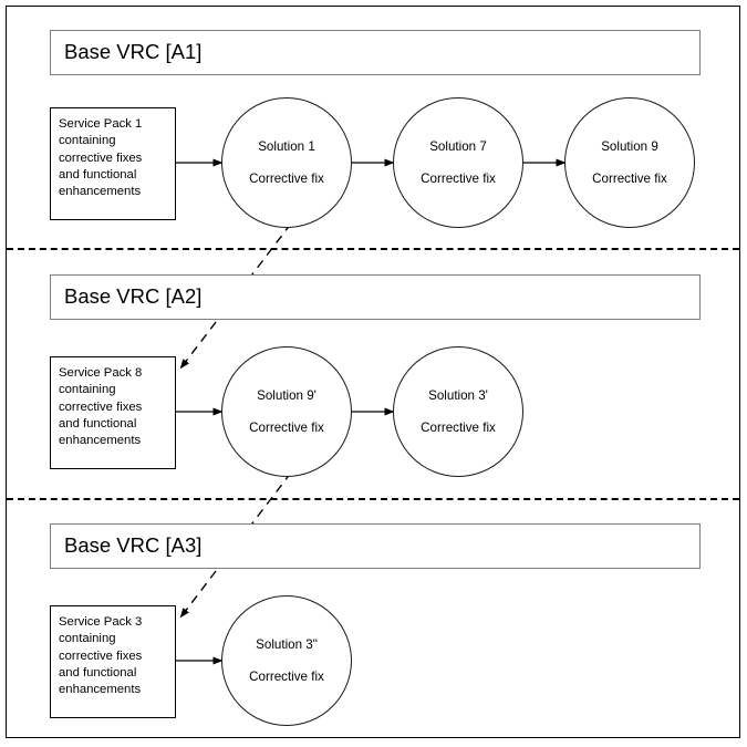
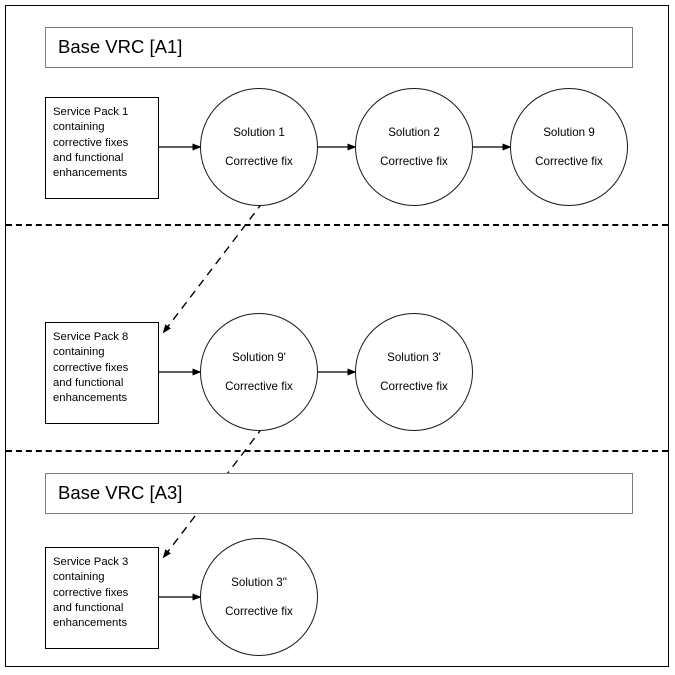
  Base VRC [A1]
  Service Pack 1
  containing
  corrective fixes
  and functional
  enhancements
  Solution 1
  Corrective fix
- Solution 7
+ Solution 2
  Corrective fix
  Solution 9
  Corrective fix
- Base VRC [A2]
  Service Pack 8
  containing
  corrective fixes
  and functional
  enhancements
  Solution 9'
  Corrective fix
  Solution 3'
  Corrective fix
  Base VRC [A3]
  Service Pack 3
  containing
  corrective fixes
  and functional
  enhancements
  Solution 3"
  Corrective fix
